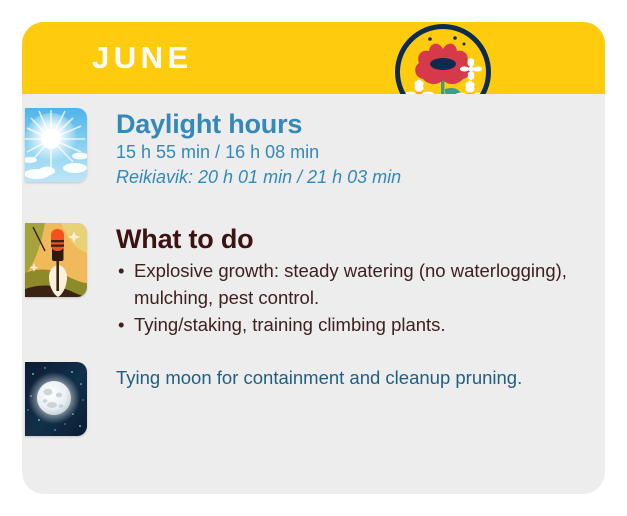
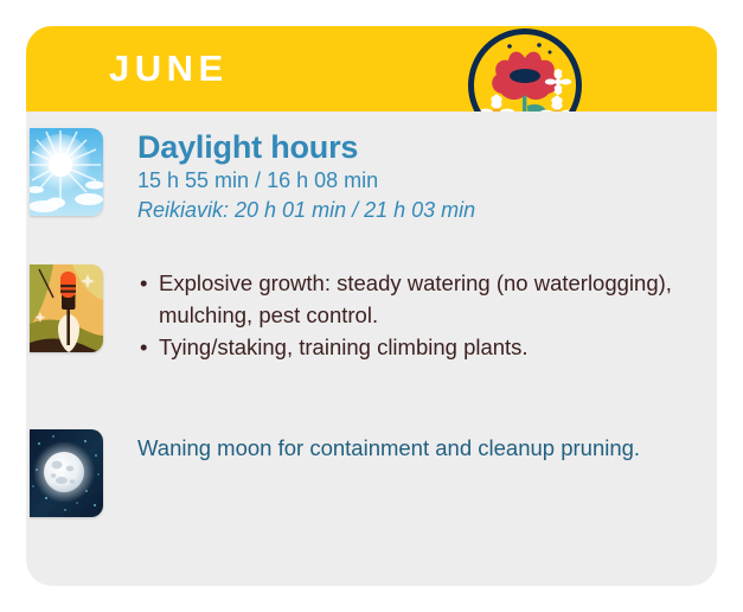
  JUNE
  Daylight hours
  15 h 55 min / 16 h 08 min
  Reikiavik: 20 h 01 min / 21 h 03 min
- What to do
  •
  Explosive growth: steady watering (no waterlogging), mulching, pest control.
  •
  Tying/staking, training climbing plants.
- Tying moon for containment and cleanup pruning.
+ Waning moon for containment and cleanup pruning.
